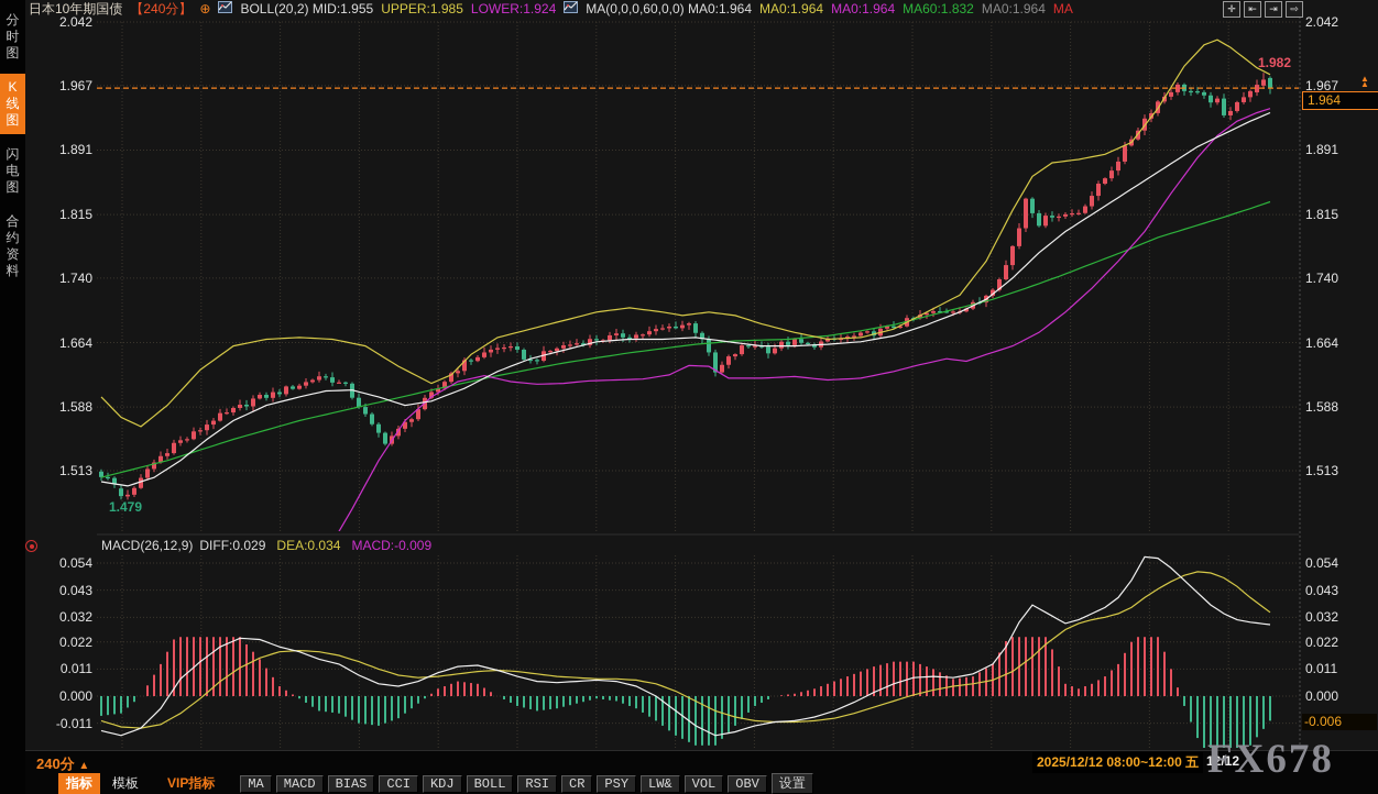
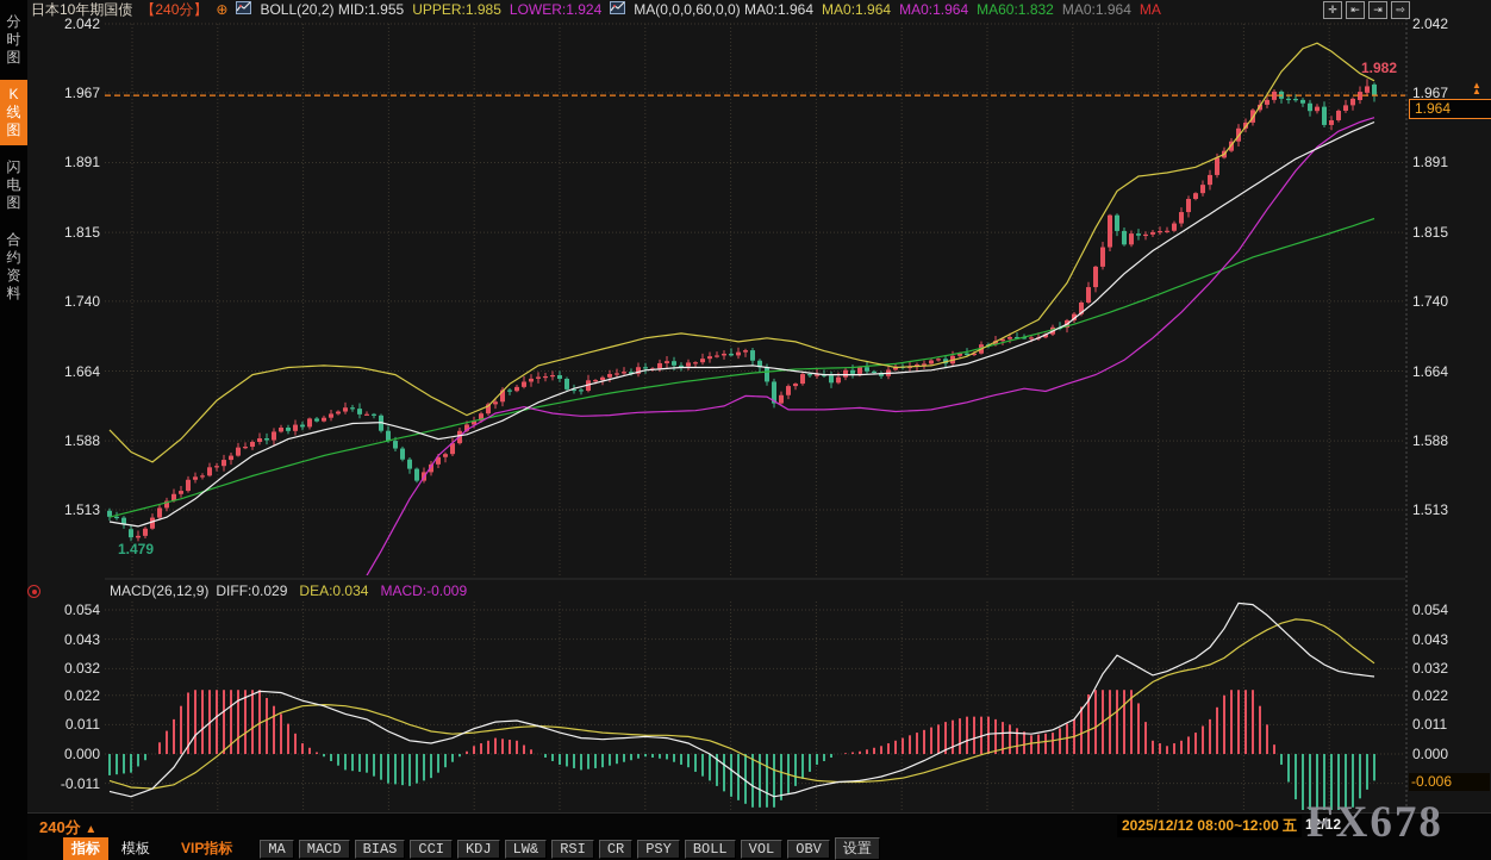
  分
  时
  图
  K
  线
  图
  闪
  电
  图
  合
  约
  资
  料
  日本10年期国债
  【240分】
  ⊕
  BOLL(20,2) MID:1.955
  UPPER:1.985
  LOWER:1.924
  MA(0,0,0,60,0,0) MA0:1.964
  MA0:1.964
  MA0:1.964
  MA60:1.832
  MA0:1.964
  MA
  ✛
  ⇤
  ⇥
  ⇨
  MACD(26,12,9)
  DIFF:0.029
  DEA:0.034
  MACD:-0.009
  1.982
  1.479
  1.964
  ▲
  ▲
  -0.006
  240分 ▲
  2025/12/12 08:00~12:00 五
  12/12
  指标
  模板
  VIP指标
  MA
  MACD
  BIAS
  CCI
  KDJ
- BOLL
+ LW&
  RSI
  CR
  PSY
- LW&
+ BOLL
  VOL
  OBV
  设置
  FX678
  2.042
  2.042
  1.967
  1.967
  1.891
  1.891
  1.815
  1.815
  1.740
  1.740
  1.664
  1.664
  1.588
  1.588
  1.513
  1.513
  0.054
  0.054
  0.043
  0.043
  0.032
  0.032
  0.022
  0.022
  0.011
  0.011
  0.000
  0.000
  -0.011
